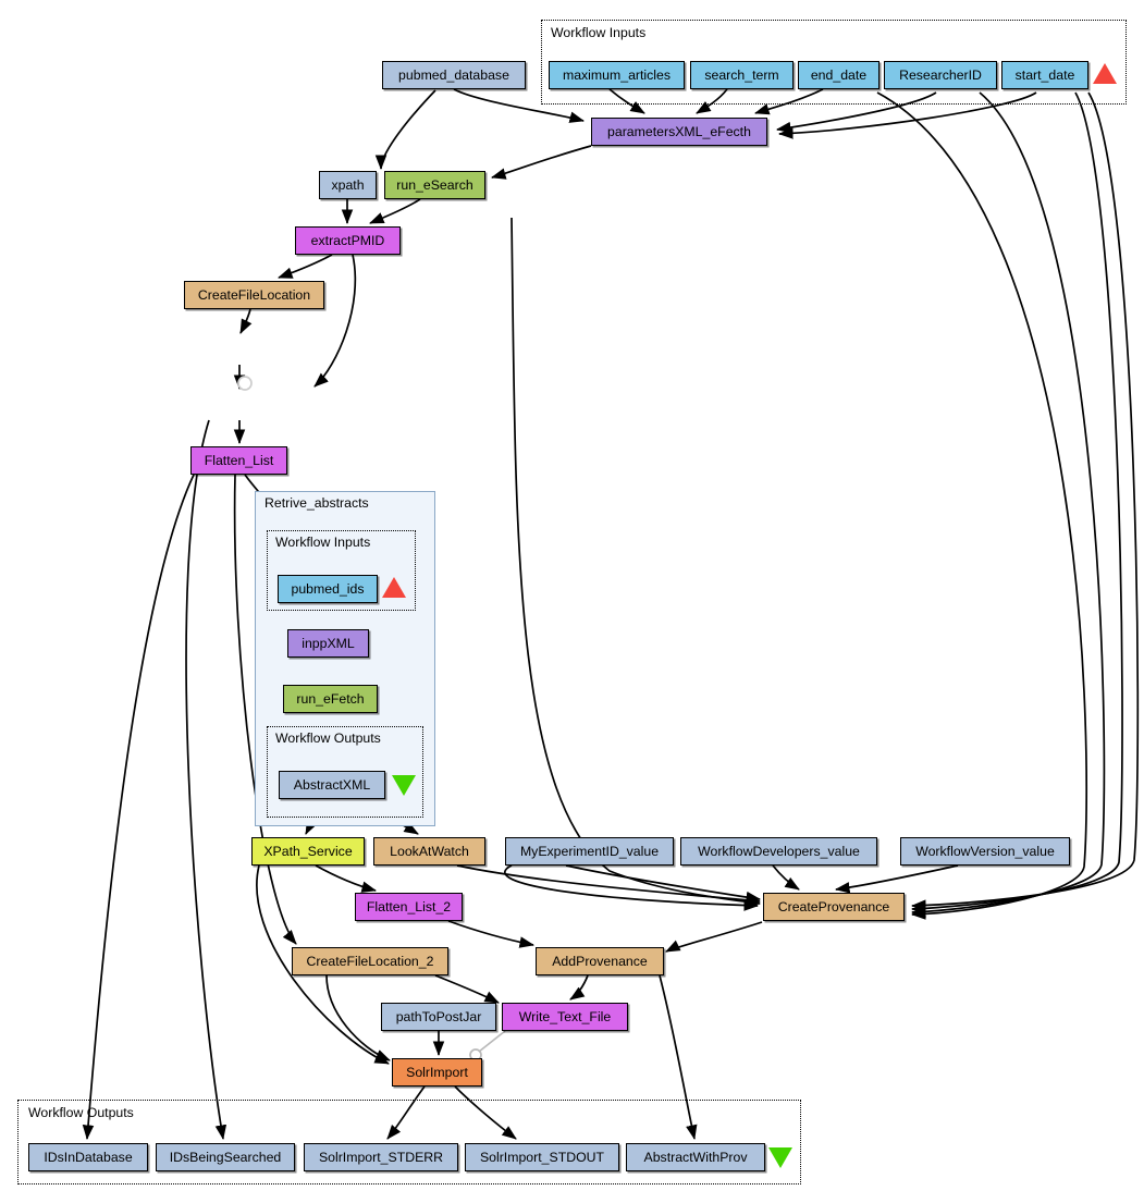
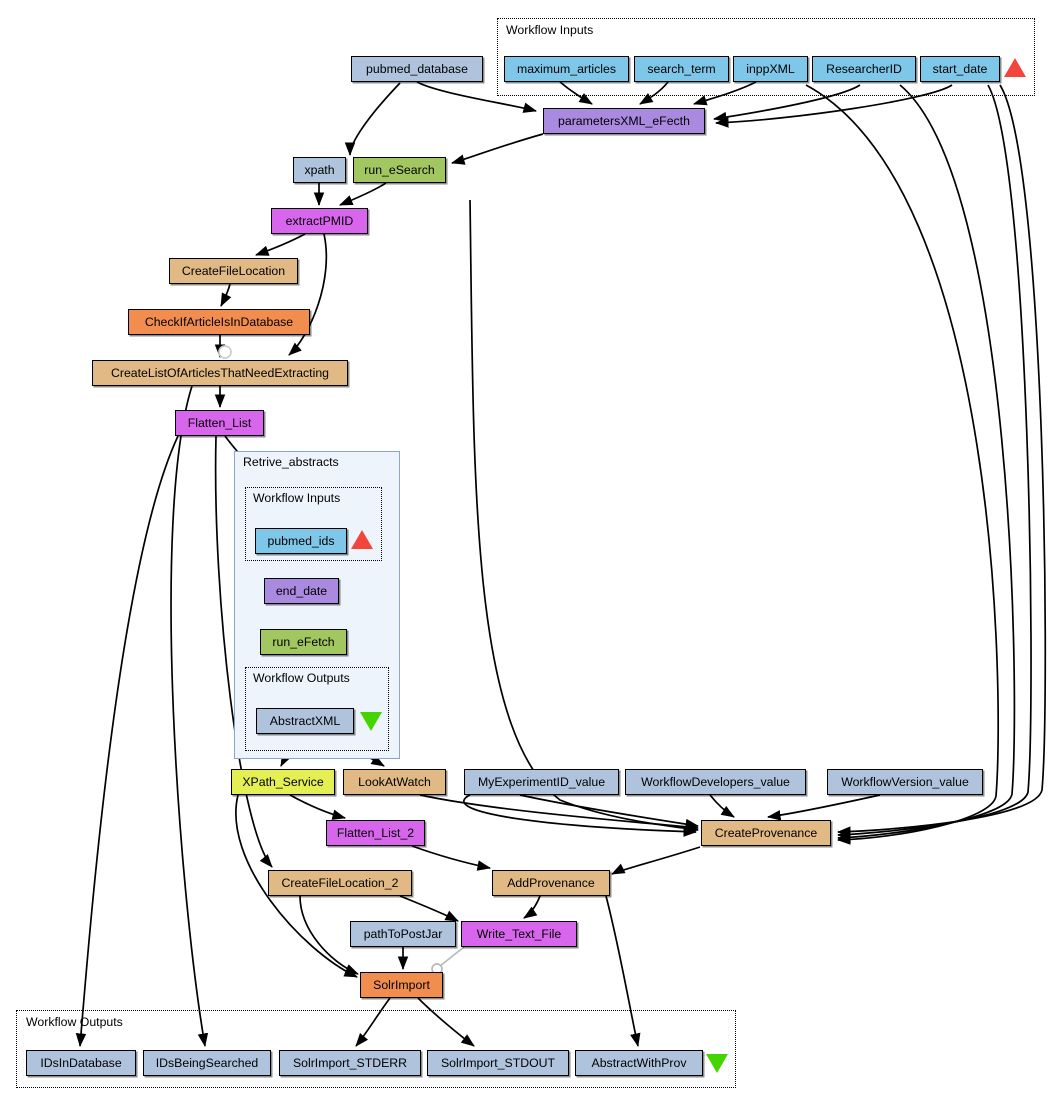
  Workflow Inputs
  Retrive_abstracts
  Workflow Inputs
  Workflow Outputs
  Workflow Outputs
  pubmed_database
  maximum_articles
  search_term
- end_date
+ inppXML
  ResearcherID
  start_date
  parametersXML_eFecth
  xpath
  run_eSearch
  extractPMID
  CreateFileLocation
+ CheckIfArticleIsInDatabase
+ CreateListOfArticlesThatNeedExtracting
  Flatten_List
  pubmed_ids
- inppXML
+ end_date
  run_eFetch
  AbstractXML
  XPath_Service
  LookAtWatch
  MyExperimentID_value
  WorkflowDevelopers_value
  WorkflowVersion_value
  Flatten_List_2
  CreateProvenance
  CreateFileLocation_2
  AddProvenance
  pathToPostJar
  Write_Text_File
  SolrImport
  IDsInDatabase
  IDsBeingSearched
  SolrImport_STDERR
  SolrImport_STDOUT
  AbstractWithProv
